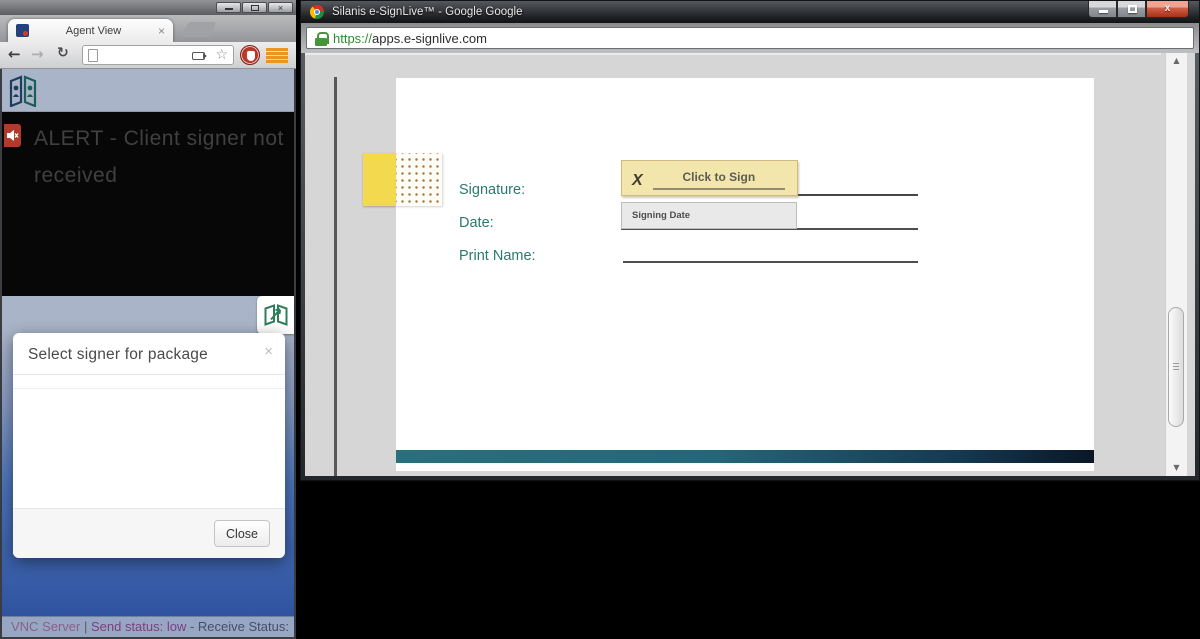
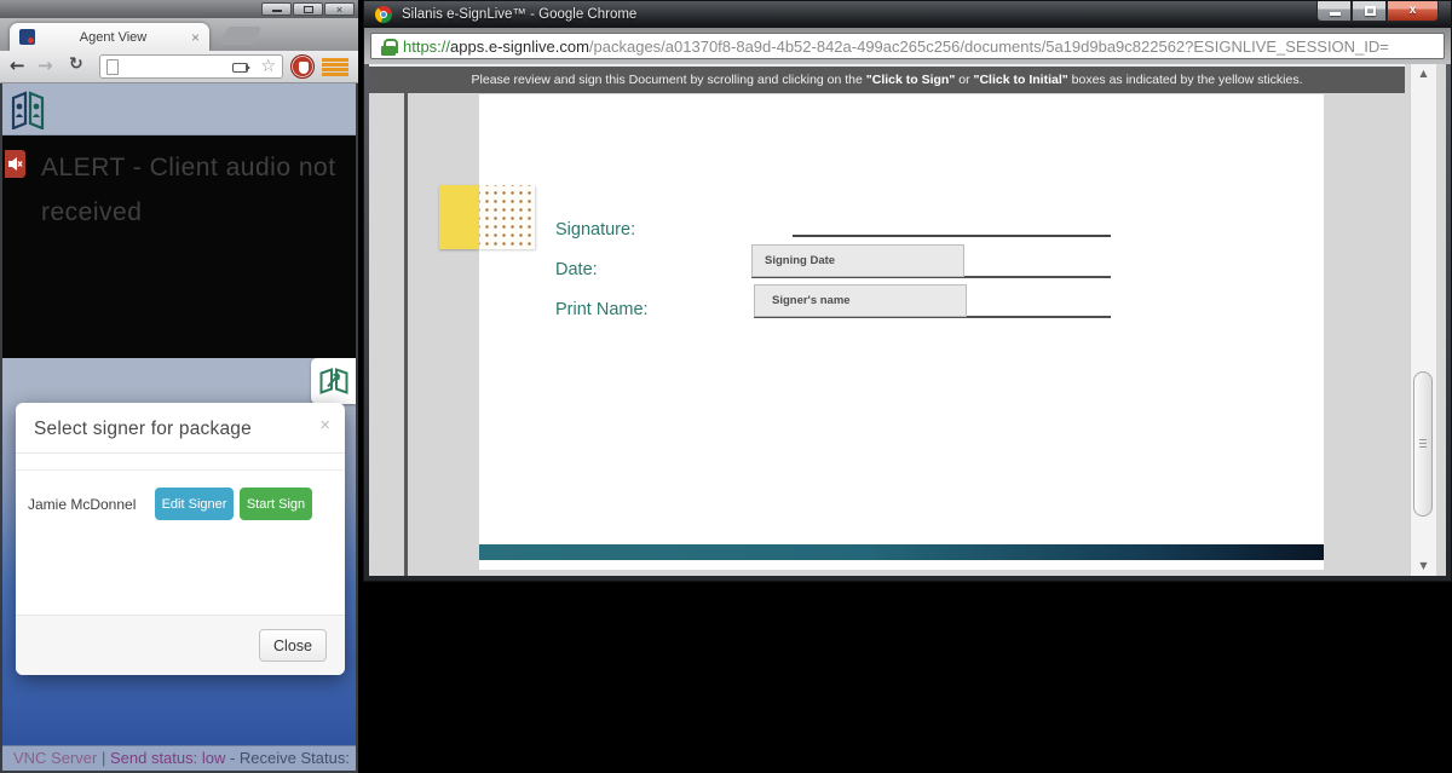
  ×
  Agent View
  ×
  ←
  →
  ↻
  ☆
- ALERT - Client signer not received
+ ALERT - Client audio not received
  Select signer for package
  ×
+ Jamie McDonnel
+ Edit Signer
+ Start Sign
  Close
  VNC Server | Send status: low - Receive Status:
- Silanis e-SignLive™ - Google Google
+ Silanis e-SignLive™ - Google Chrome
  x
  https://
  apps.e-signlive.com
+ /packages/a01370f8-8a9d-4b52-842a-499ac265c256/documents/5a19d9ba9c822562?ESIGNLIVE_SESSION_ID=
+ Please review and sign this Document by scrolling and clicking on the "Click to Sign" or "Click to Initial" boxes as indicated by the yellow stickies.
  Signature:
  Date:
  Print Name:
- X
- Click to Sign
  Signing Date
+ Signer's name
  ▲
  ▼
